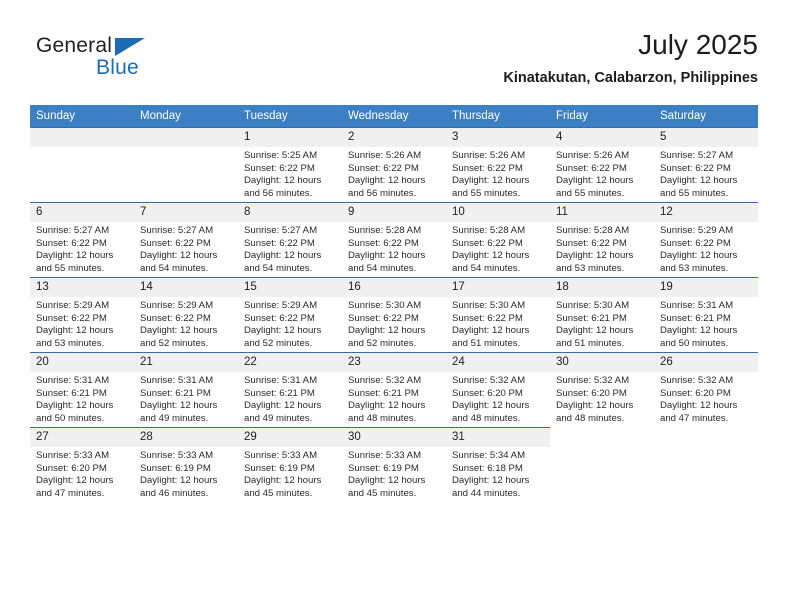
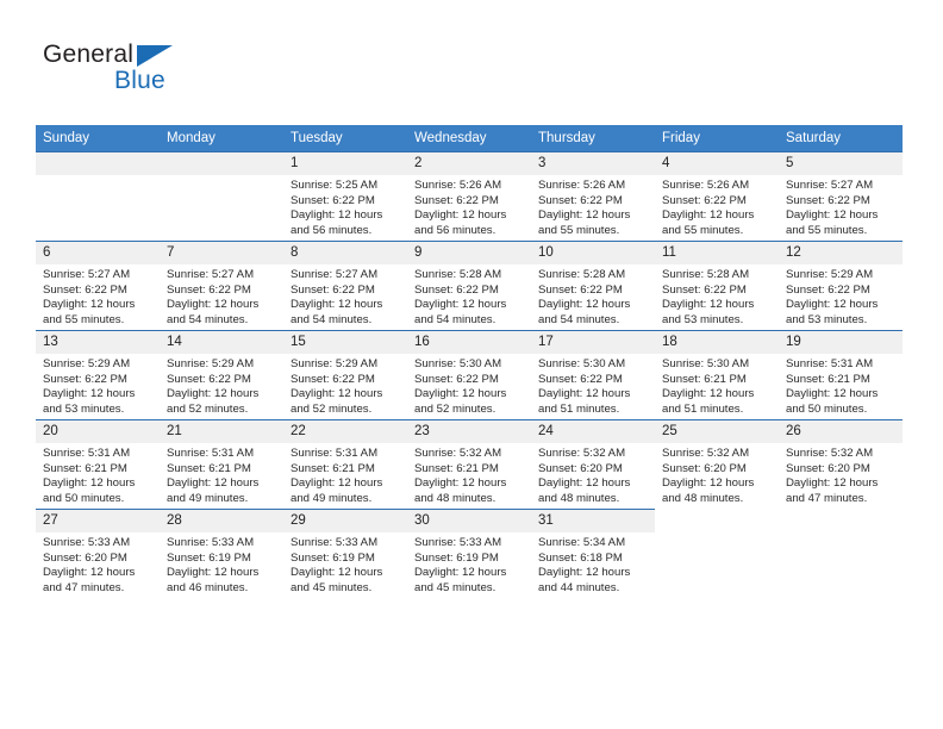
  General
  Blue
- July 2025
- Kinatakutan, Calabarzon, Philippines
  Sunday	Monday	Tuesday	Wednesday	Thursday	Friday	Saturday
  		1Sunrise: 5:25 AMSunset: 6:22 PMDaylight: 12 hoursand 56 minutes.	2Sunrise: 5:26 AMSunset: 6:22 PMDaylight: 12 hoursand 56 minutes.	3Sunrise: 5:26 AMSunset: 6:22 PMDaylight: 12 hoursand 55 minutes.	4Sunrise: 5:26 AMSunset: 6:22 PMDaylight: 12 hoursand 55 minutes.	5Sunrise: 5:27 AMSunset: 6:22 PMDaylight: 12 hoursand 55 minutes.
  6Sunrise: 5:27 AMSunset: 6:22 PMDaylight: 12 hoursand 55 minutes.	7Sunrise: 5:27 AMSunset: 6:22 PMDaylight: 12 hoursand 54 minutes.	8Sunrise: 5:27 AMSunset: 6:22 PMDaylight: 12 hoursand 54 minutes.	9Sunrise: 5:28 AMSunset: 6:22 PMDaylight: 12 hoursand 54 minutes.	10Sunrise: 5:28 AMSunset: 6:22 PMDaylight: 12 hoursand 54 minutes.	11Sunrise: 5:28 AMSunset: 6:22 PMDaylight: 12 hoursand 53 minutes.	12Sunrise: 5:29 AMSunset: 6:22 PMDaylight: 12 hoursand 53 minutes.
  13Sunrise: 5:29 AMSunset: 6:22 PMDaylight: 12 hoursand 53 minutes.	14Sunrise: 5:29 AMSunset: 6:22 PMDaylight: 12 hoursand 52 minutes.	15Sunrise: 5:29 AMSunset: 6:22 PMDaylight: 12 hoursand 52 minutes.	16Sunrise: 5:30 AMSunset: 6:22 PMDaylight: 12 hoursand 52 minutes.	17Sunrise: 5:30 AMSunset: 6:22 PMDaylight: 12 hoursand 51 minutes.	18Sunrise: 5:30 AMSunset: 6:21 PMDaylight: 12 hoursand 51 minutes.	19Sunrise: 5:31 AMSunset: 6:21 PMDaylight: 12 hoursand 50 minutes.
- 20Sunrise: 5:31 AMSunset: 6:21 PMDaylight: 12 hoursand 50 minutes.	21Sunrise: 5:31 AMSunset: 6:21 PMDaylight: 12 hoursand 49 minutes.	22Sunrise: 5:31 AMSunset: 6:21 PMDaylight: 12 hoursand 49 minutes.	23Sunrise: 5:32 AMSunset: 6:21 PMDaylight: 12 hoursand 48 minutes.	24Sunrise: 5:32 AMSunset: 6:20 PMDaylight: 12 hoursand 48 minutes.	30Sunrise: 5:32 AMSunset: 6:20 PMDaylight: 12 hoursand 48 minutes.	26Sunrise: 5:32 AMSunset: 6:20 PMDaylight: 12 hoursand 47 minutes.
+ 20Sunrise: 5:31 AMSunset: 6:21 PMDaylight: 12 hoursand 50 minutes.	21Sunrise: 5:31 AMSunset: 6:21 PMDaylight: 12 hoursand 49 minutes.	22Sunrise: 5:31 AMSunset: 6:21 PMDaylight: 12 hoursand 49 minutes.	23Sunrise: 5:32 AMSunset: 6:21 PMDaylight: 12 hoursand 48 minutes.	24Sunrise: 5:32 AMSunset: 6:20 PMDaylight: 12 hoursand 48 minutes.	25Sunrise: 5:32 AMSunset: 6:20 PMDaylight: 12 hoursand 48 minutes.	26Sunrise: 5:32 AMSunset: 6:20 PMDaylight: 12 hoursand 47 minutes.
  27Sunrise: 5:33 AMSunset: 6:20 PMDaylight: 12 hoursand 47 minutes.	28Sunrise: 5:33 AMSunset: 6:19 PMDaylight: 12 hoursand 46 minutes.	29Sunrise: 5:33 AMSunset: 6:19 PMDaylight: 12 hoursand 45 minutes.	30Sunrise: 5:33 AMSunset: 6:19 PMDaylight: 12 hoursand 45 minutes.	31Sunrise: 5:34 AMSunset: 6:18 PMDaylight: 12 hoursand 44 minutes.
